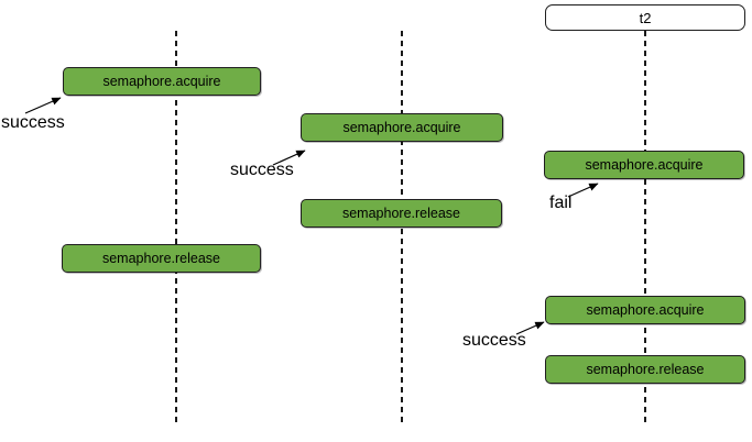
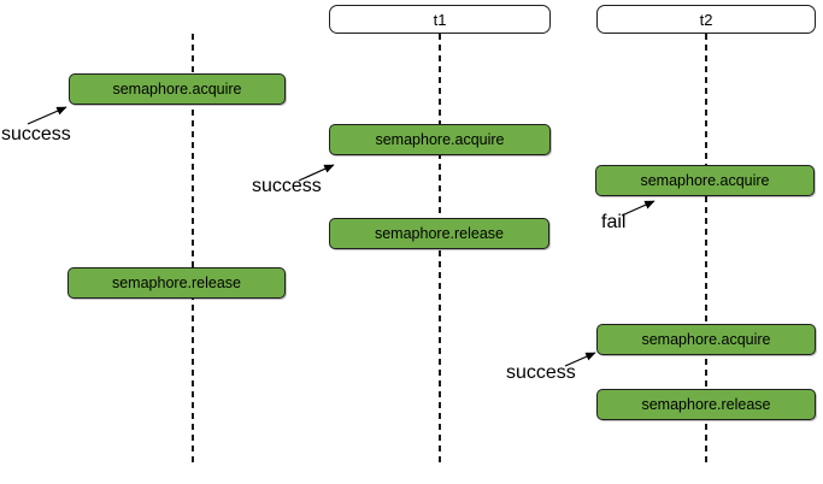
+ t1
  t2
  semaphore.acquire
  semaphore.acquire
  semaphore.acquire
  semaphore.release
  semaphore.release
  semaphore.acquire
  semaphore.release
  success
  success
  fail
  success
